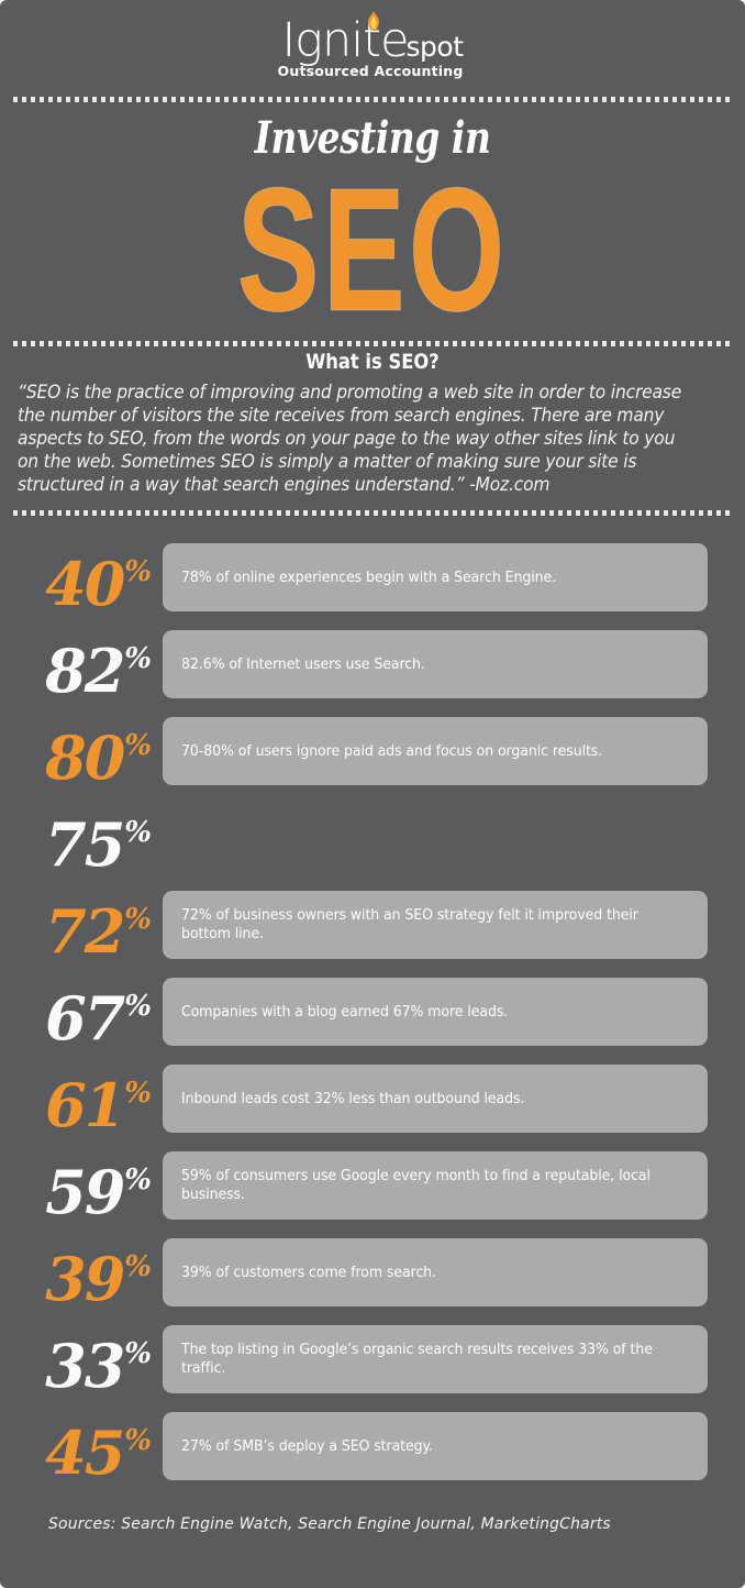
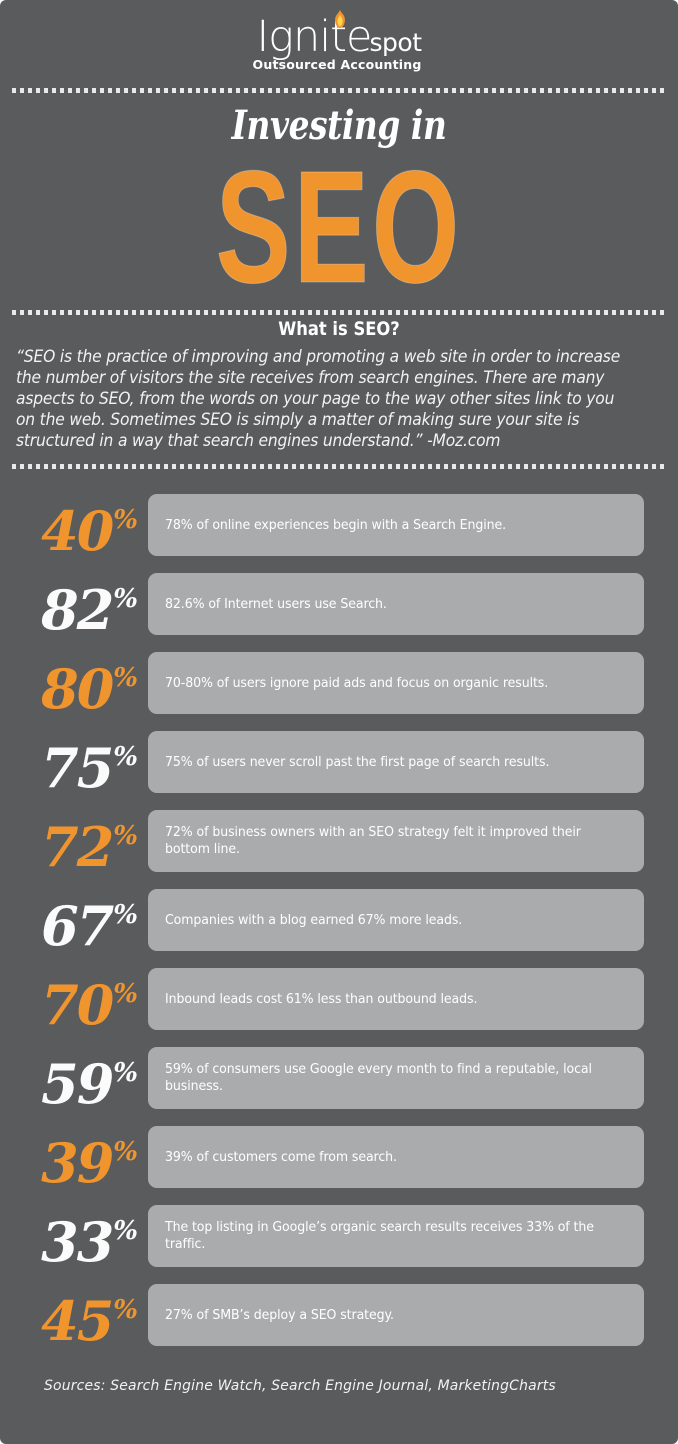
  Ignitespot
  Outsourced Accounting
  Investing in
  SEO
  What is SEO?
  “SEO is the practice of improving and promoting a web site in order to increase the number of visitors the site receives from search engines. There are many aspects to SEO, from the words on your page to the way other sites link to you on the web. Sometimes SEO is simply a matter of making sure your site is structured in a way that search engines understand.” -Moz.com
  40%
  78% of online experiences begin with a Search Engine.
  82%
  82.6% of Internet users use Search.
  80%
  70-80% of users ignore paid ads and focus on organic results.
  75%
+ 75% of users never scroll past the first page of search results.
  72%
  72% of business owners with an SEO strategy felt it improved their bottom line.
  67%
  Companies with a blog earned 67% more leads.
- 61%
+ 70%
- Inbound leads cost 32% less than outbound leads.
+ Inbound leads cost 61% less than outbound leads.
  59%
  59% of consumers use Google every month to find a reputable, local business.
  39%
  39% of customers come from search.
  33%
  The top listing in Google’s organic search results receives 33% of the traffic.
  45%
  27% of SMB’s deploy a SEO strategy.
  Sources: Search Engine Watch, Search Engine Journal, MarketingCharts
